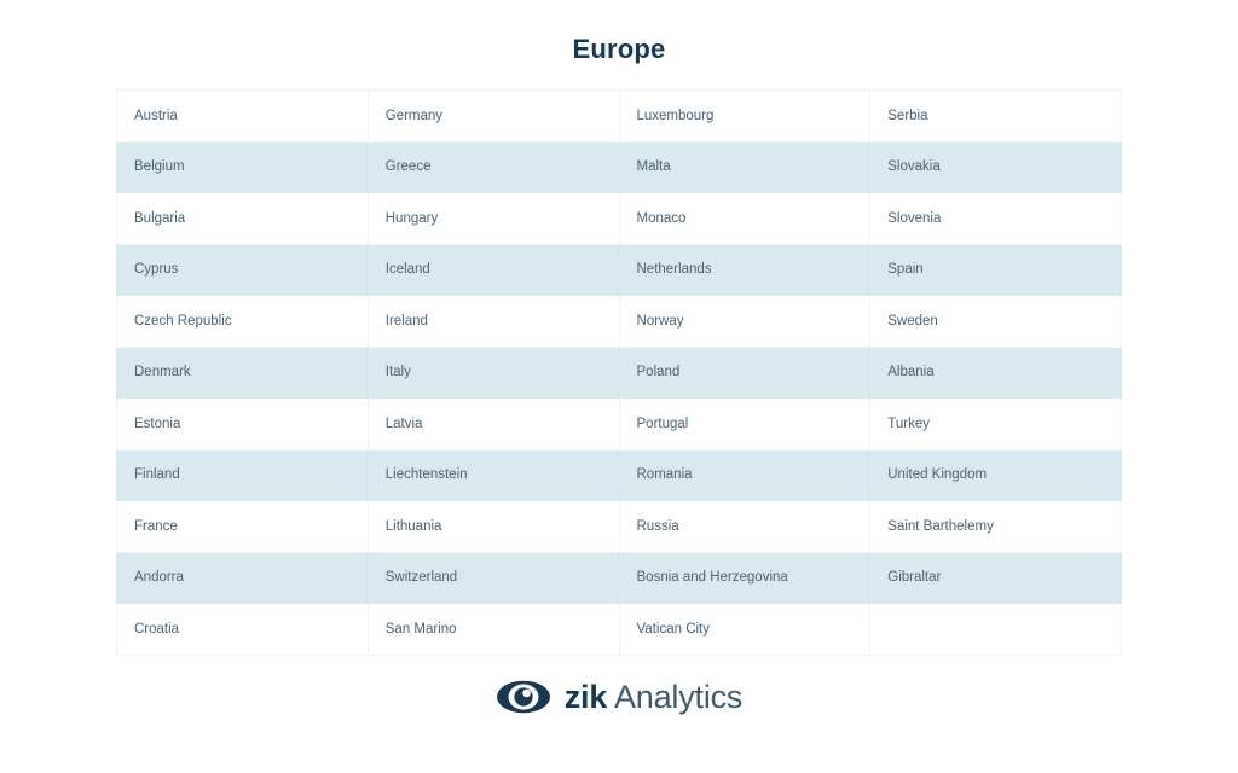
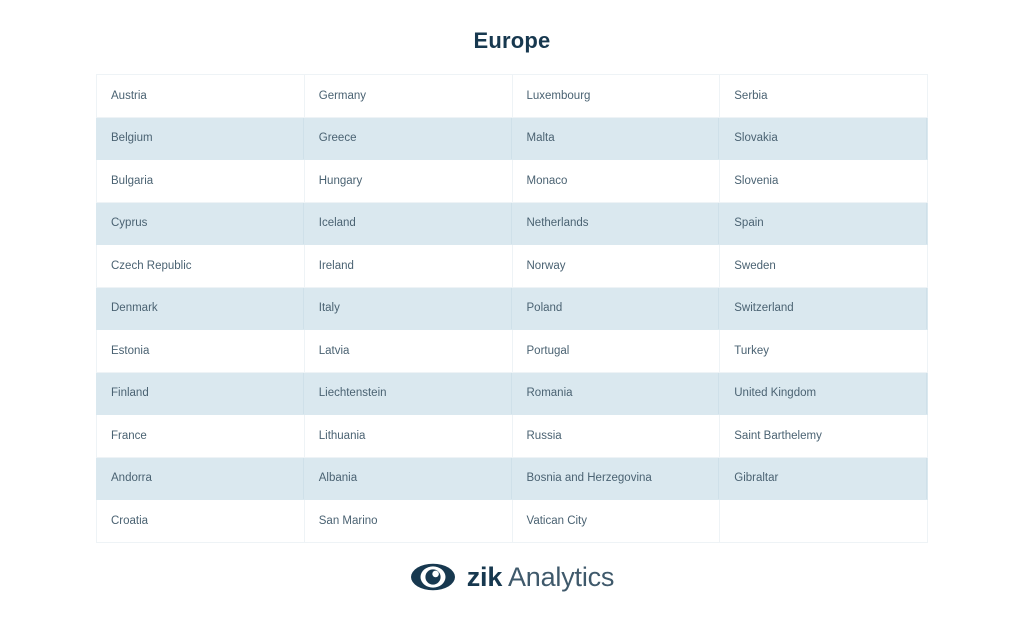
  Europe
  Austria	Germany	Luxembourg	Serbia
  Belgium	Greece	Malta	Slovakia
  Bulgaria	Hungary	Monaco	Slovenia
  Cyprus	Iceland	Netherlands	Spain
  Czech Republic	Ireland	Norway	Sweden
- Denmark	Italy	Poland	Albania
+ Denmark	Italy	Poland	Switzerland
  Estonia	Latvia	Portugal	Turkey
  Finland	Liechtenstein	Romania	United Kingdom
  France	Lithuania	Russia	Saint Barthelemy
- Andorra	Switzerland	Bosnia and Herzegovina	Gibraltar
+ Andorra	Albania	Bosnia and Herzegovina	Gibraltar
  Croatia	San Marino	Vatican City
  zik Analytics
